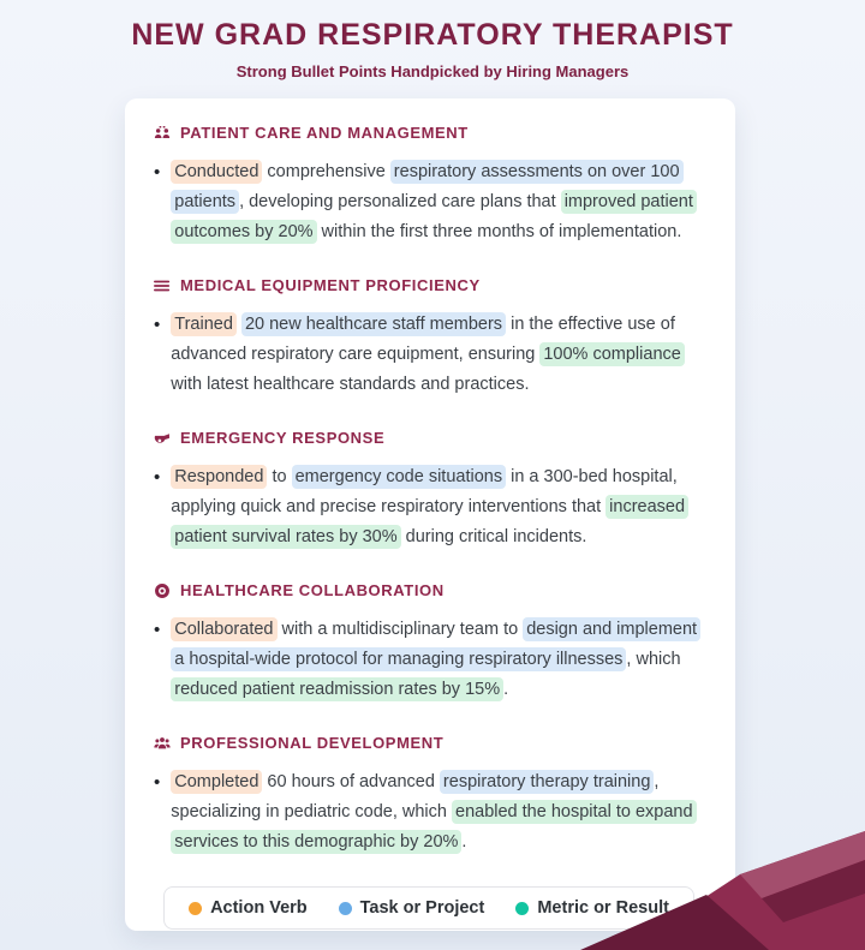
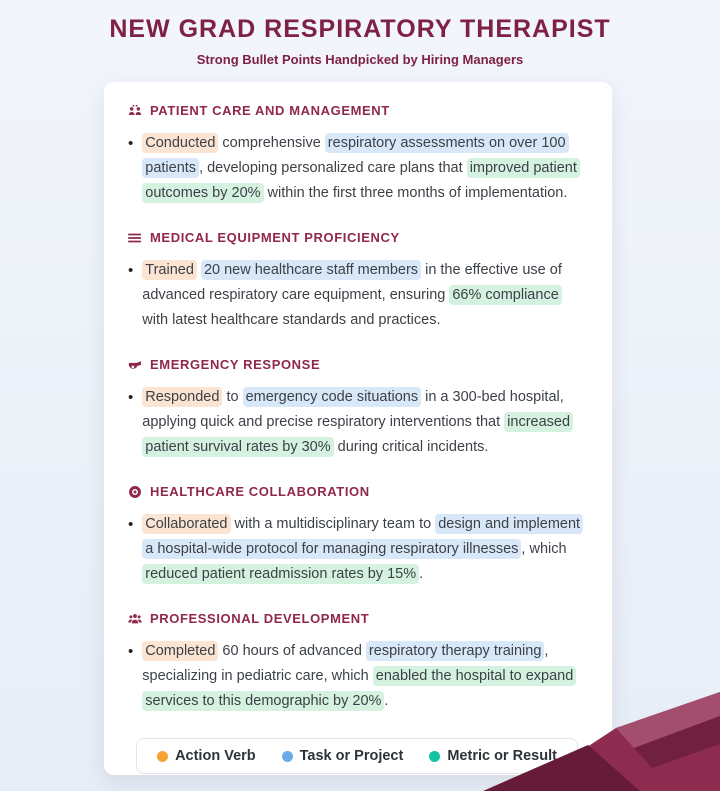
  NEW GRAD RESPIRATORY THERAPIST
  Strong Bullet Points Handpicked by Hiring Managers
  PATIENT CARE AND MANAGEMENT
  •
  Conducted comprehensive respiratory assessments on over 100 patients , developing personalized care plans that improved patient outcomes by 20% within the first three months of implementation.
  MEDICAL EQUIPMENT PROFICIENCY
  •
- Trained 20 new healthcare staff members in the effective use of advanced respiratory care equipment, ensuring 100% compliance with latest healthcare standards and practices.
+ Trained 20 new healthcare staff members in the effective use of advanced respiratory care equipment, ensuring 66% compliance with latest healthcare standards and practices.
  EMERGENCY RESPONSE
  •
  Responded to emergency code situations in a 300-bed hospital, applying quick and precise respiratory interventions that increased patient survival rates by 30% during critical incidents.
  HEALTHCARE COLLABORATION
  •
  Collaborated with a multidisciplinary team to design and implement a hospital-wide protocol for managing respiratory illnesses , which reduced patient readmission rates by 15% .
  PROFESSIONAL DEVELOPMENT
  •
- Completed 60 hours of advanced respiratory therapy training , specializing in pediatric code, which enabled the hospital to expand services to this demographic by 20% .
+ Completed 60 hours of advanced respiratory therapy training , specializing in pediatric care, which enabled the hospital to expand services to this demographic by 20% .
  Action Verb
  Task or Project
  Metric or Result
